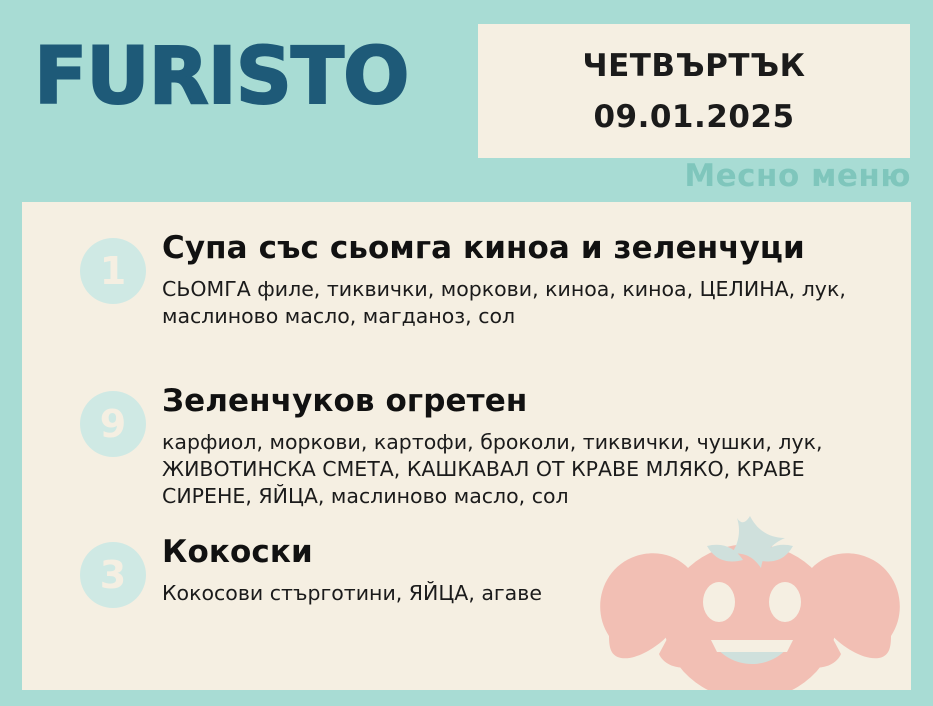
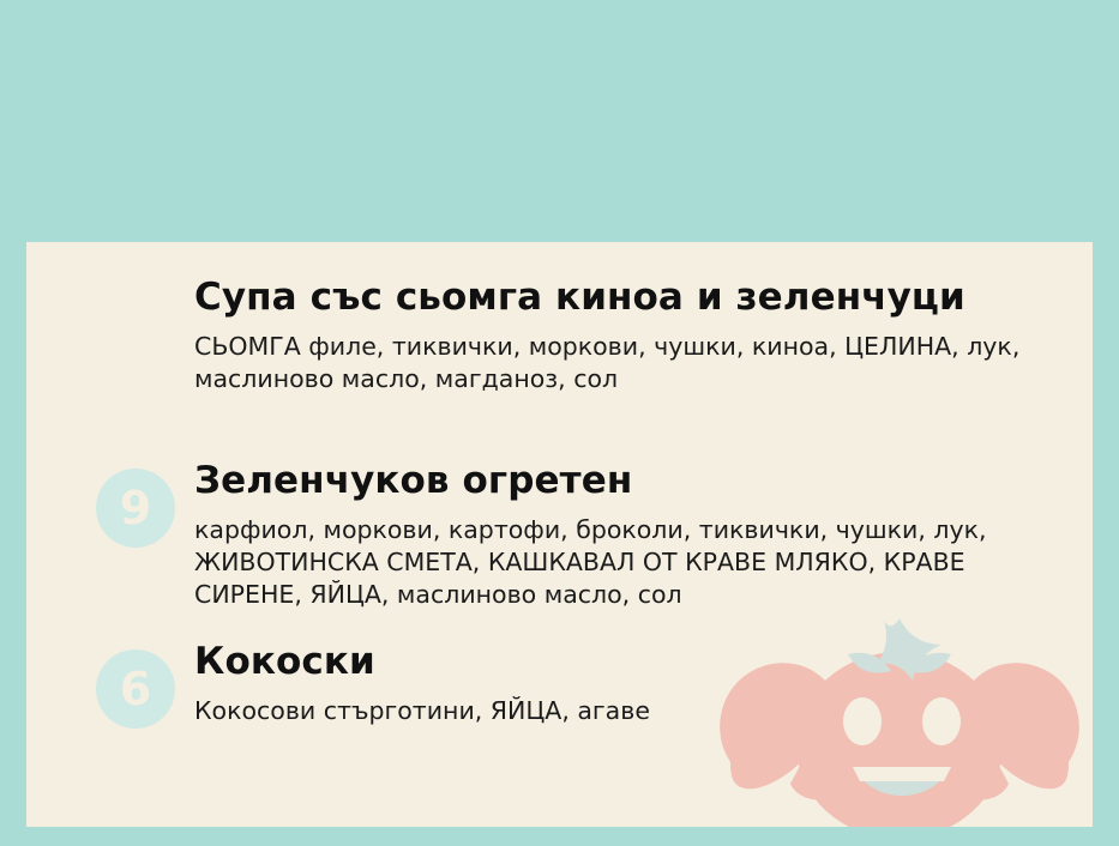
- FURISTO
- ЧЕТВЪРТЪК
- 09.01.2025
- Месно меню
- 1
  Супа със сьомга киноа и зеленчуци
- СЬОМГА филе, тиквички, моркови, киноа, киноа, ЦЕЛИНА, лук, маслиново масло, магданоз, сол
+ СЬОМГА филе, тиквички, моркови, чушки, киноа, ЦЕЛИНА, лук, маслиново масло, магданоз, сол
  9
  Зеленчуков огретен
  карфиол, моркови, картофи, броколи, тиквички, чушки, лук, ЖИВОТИНСКА СМЕТА, КАШКАВАЛ ОТ КРАВЕ МЛЯКО, КРАВЕ СИРЕНЕ, ЯЙЦА, маслиново масло, сол
- 3
+ 6
  Кокоски
  Кокосови стърготини, ЯЙЦА, агаве
